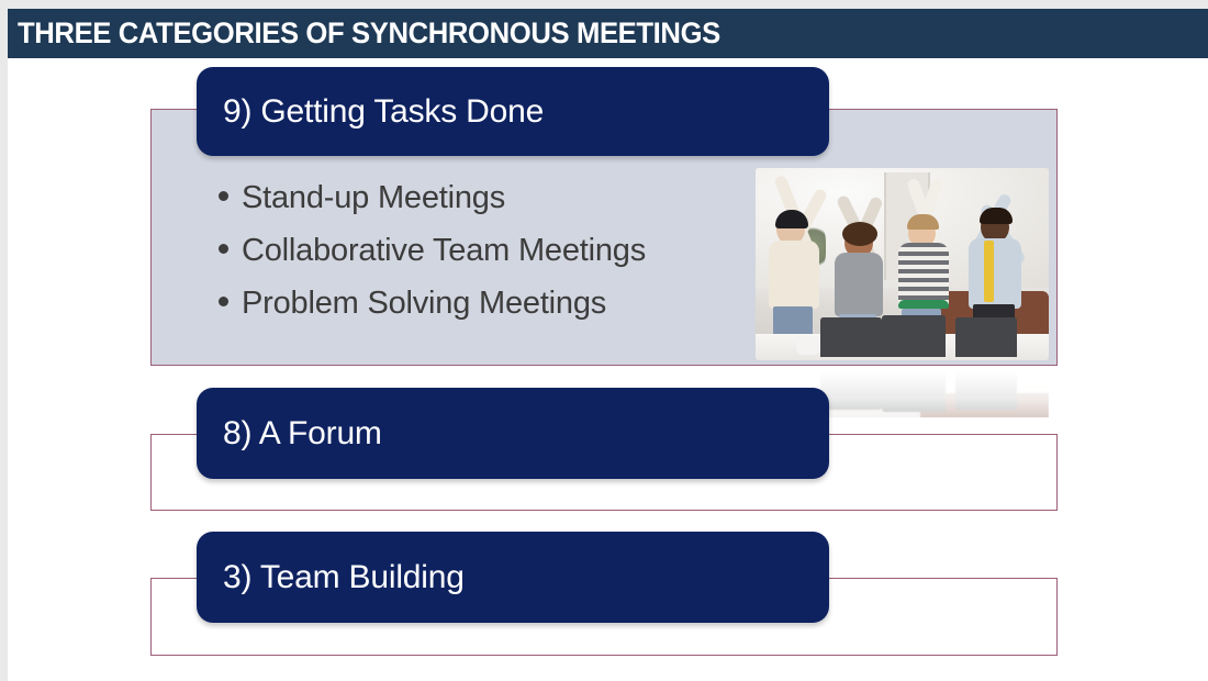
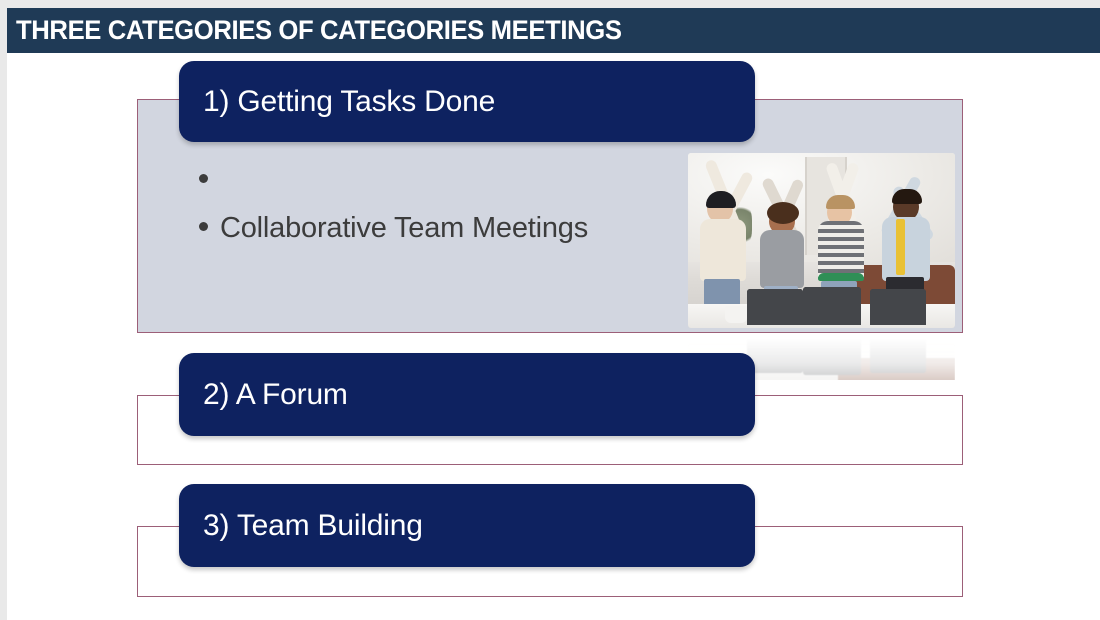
- THREE CATEGORIES OF SYNCHRONOUS MEETINGS
+ THREE CATEGORIES OF CATEGORIES MEETINGS
- Stand-up Meetings
  Collaborative Team Meetings
- Problem Solving Meetings
- 9) Getting Tasks Done
+ 1) Getting Tasks Done
- 8) A Forum
+ 2) A Forum
  3) Team Building
